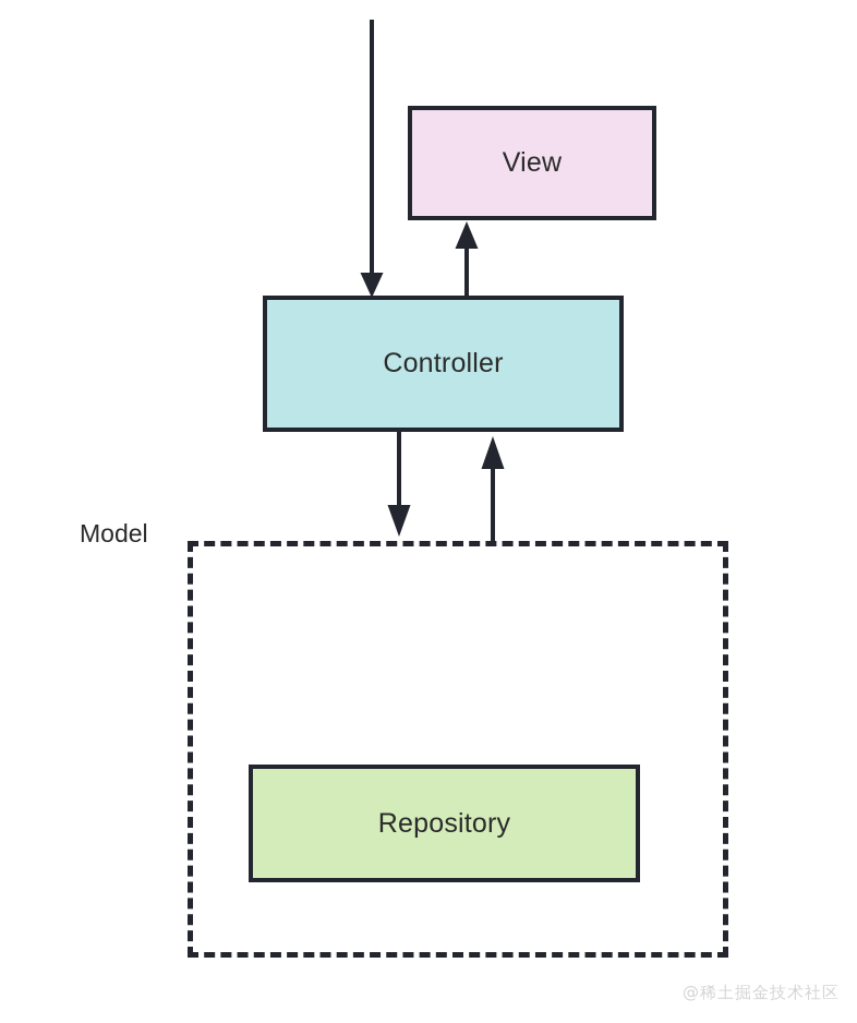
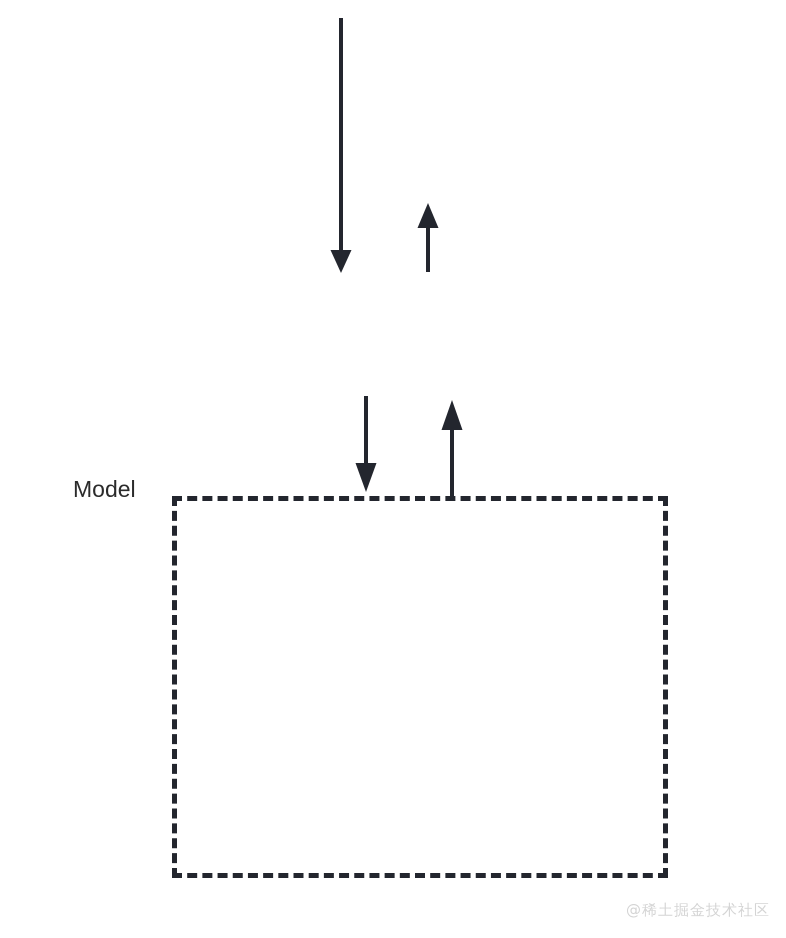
  Model
- View
- Controller
- Repository
  @稀土掘金技术社区
